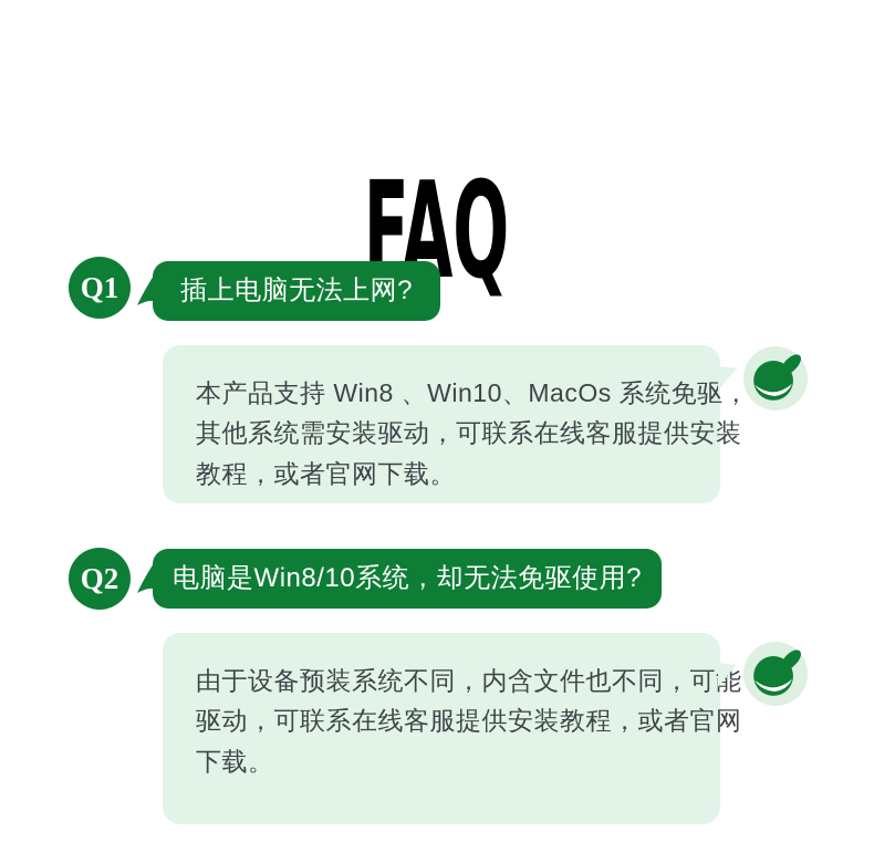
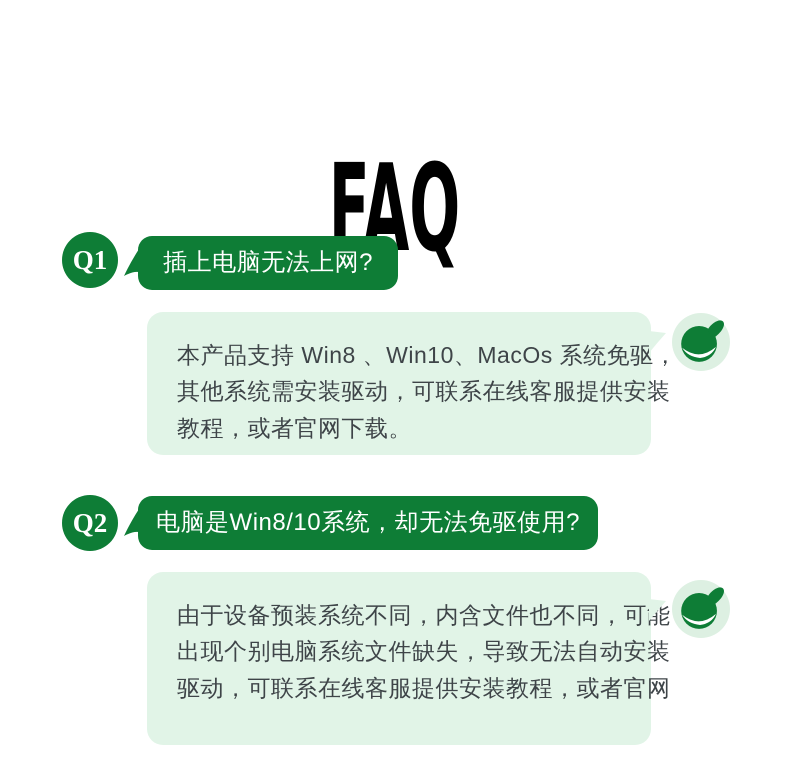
  FAQ
  Q1
  插上电脑无法上网?
  本产品支持 Win8 、Win10、MacOs 系统免驱，
  其他系统需安装驱动，可联系在线客服提供安装
  教程，或者官网下载。
  Q2
  电脑是Win8/10系统，却无法免驱使用?
  由于设备预装系统不同，内含文件也不同，可
+ 出现个别电脑系统文件缺失，导致无法自动安装
  驱动，可联系在线客服提供安装教程，或者官网
- 下载。
